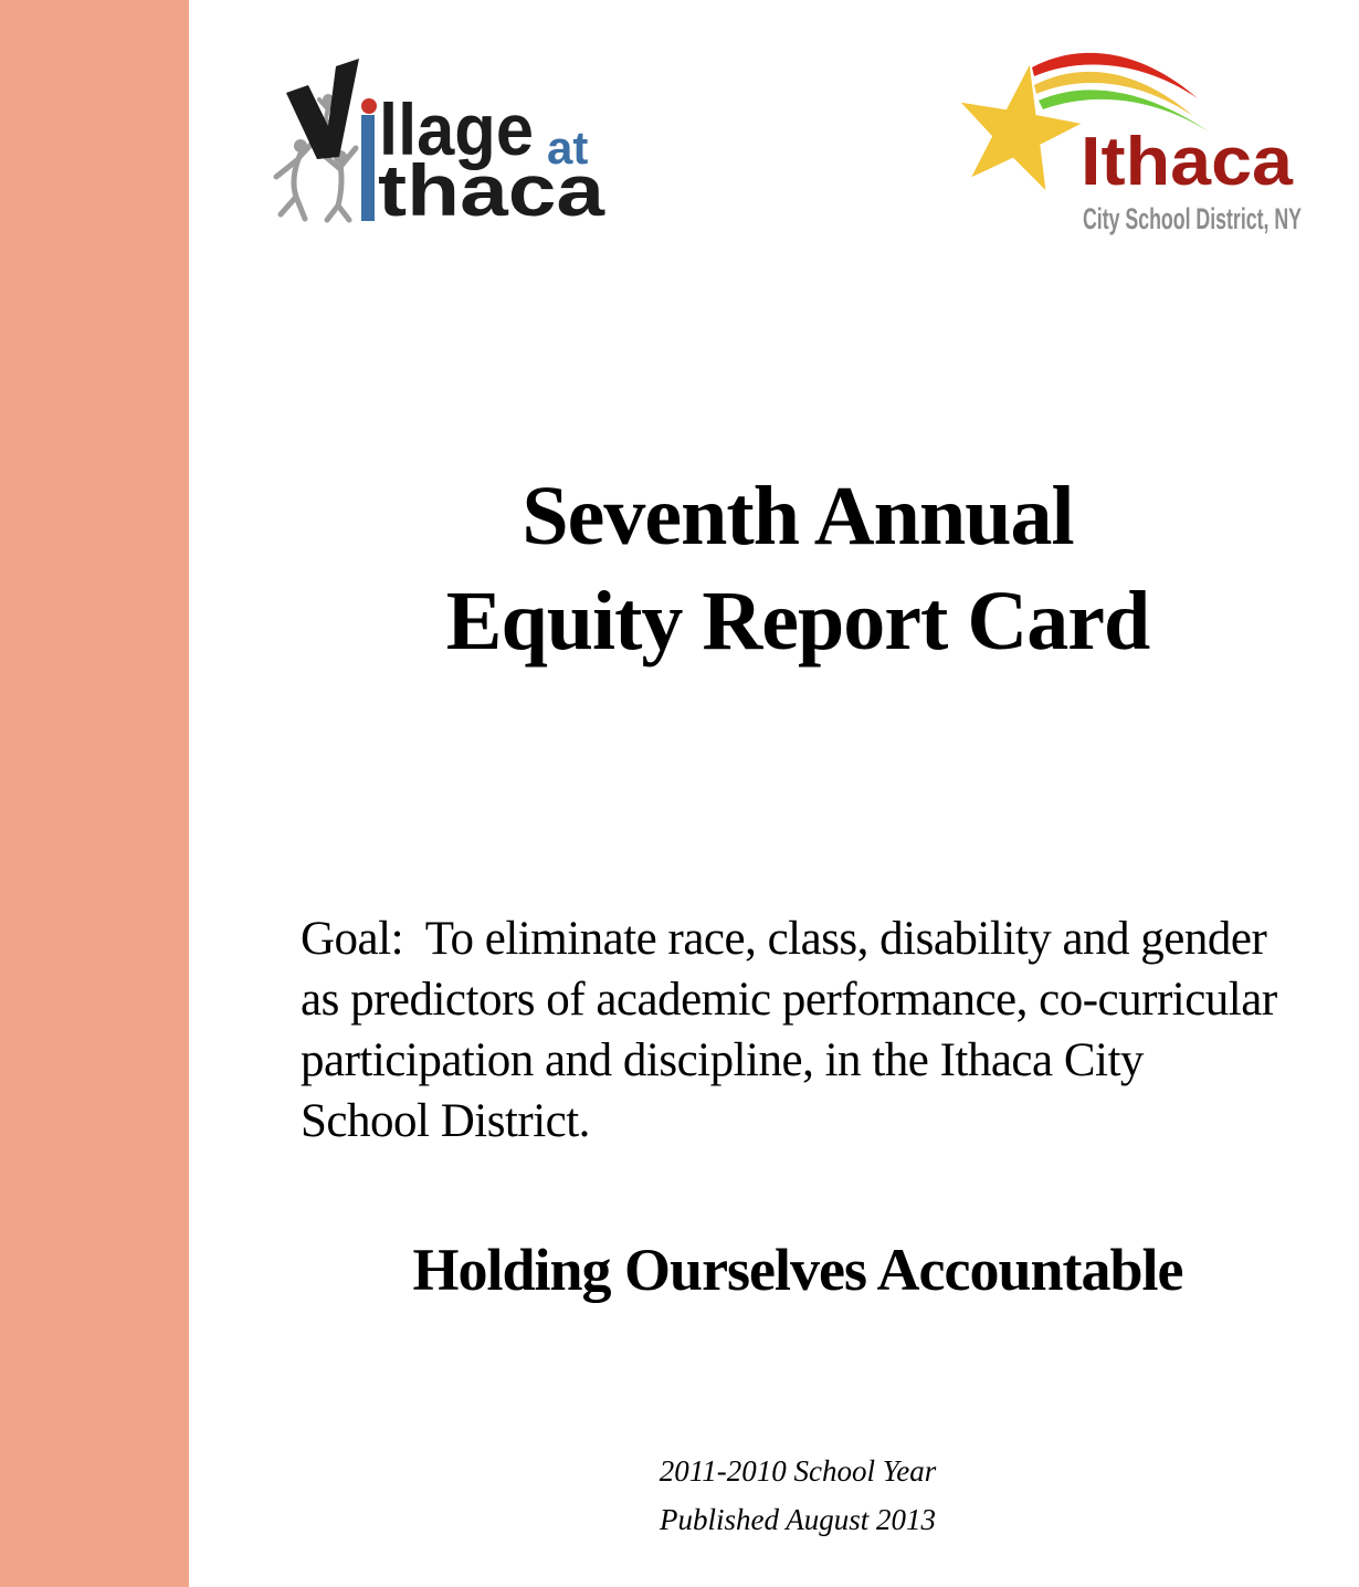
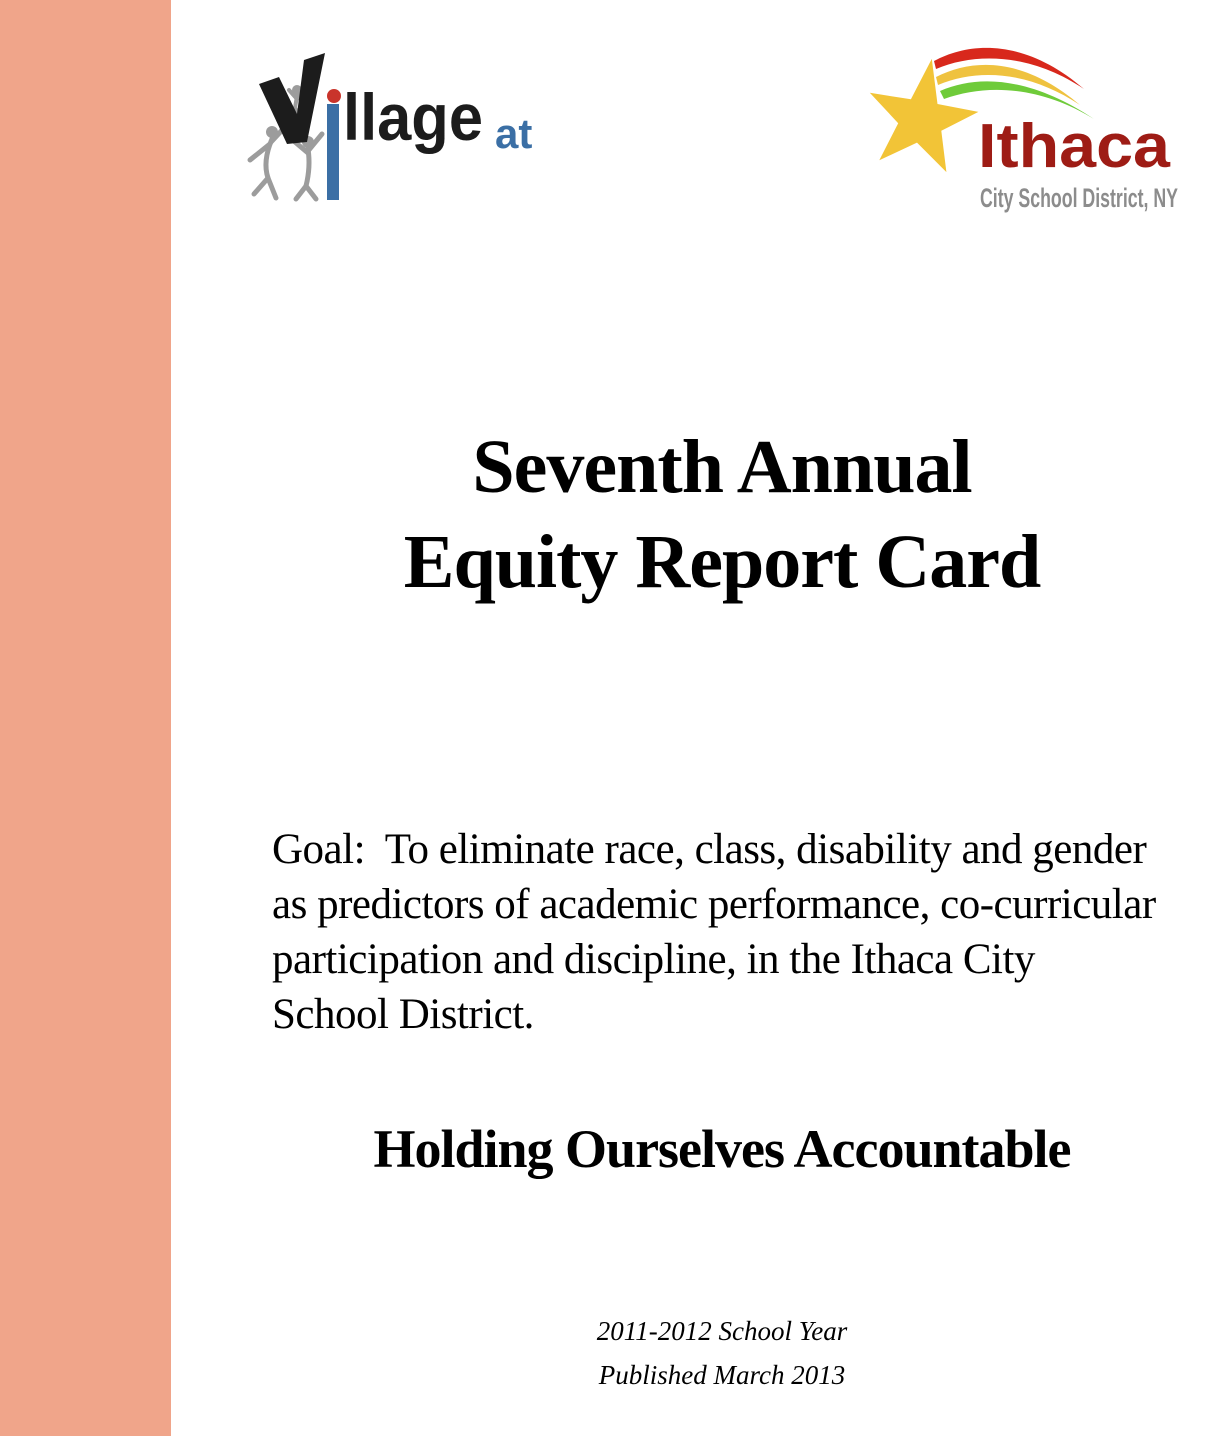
  llage
  at
- thaca
  Ithaca
  City School District, NY
  Seventh Annual
  Equity Report Card
  Goal: To eliminate race, class, disability and gender
  as predictors of academic performance, co-curricular
  participation and discipline, in the Ithaca City
  School District.
  Holding Ourselves Accountable
- 2011-2010 School Year
+ 2011-2012 School Year
- Published August 2013
+ Published March 2013
